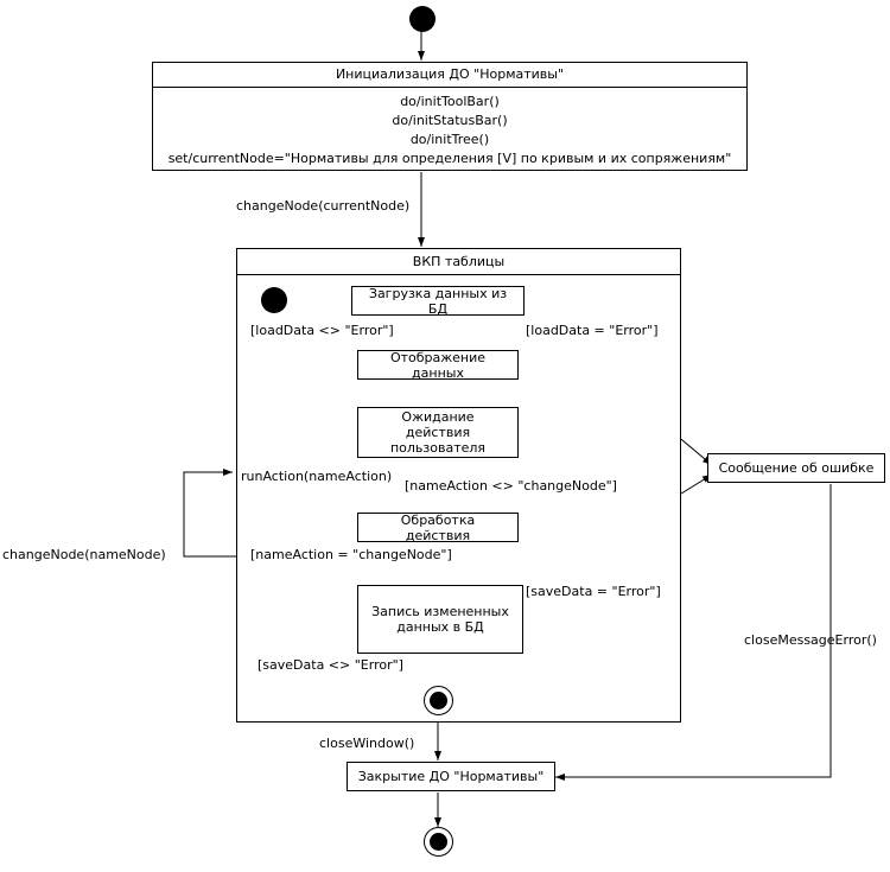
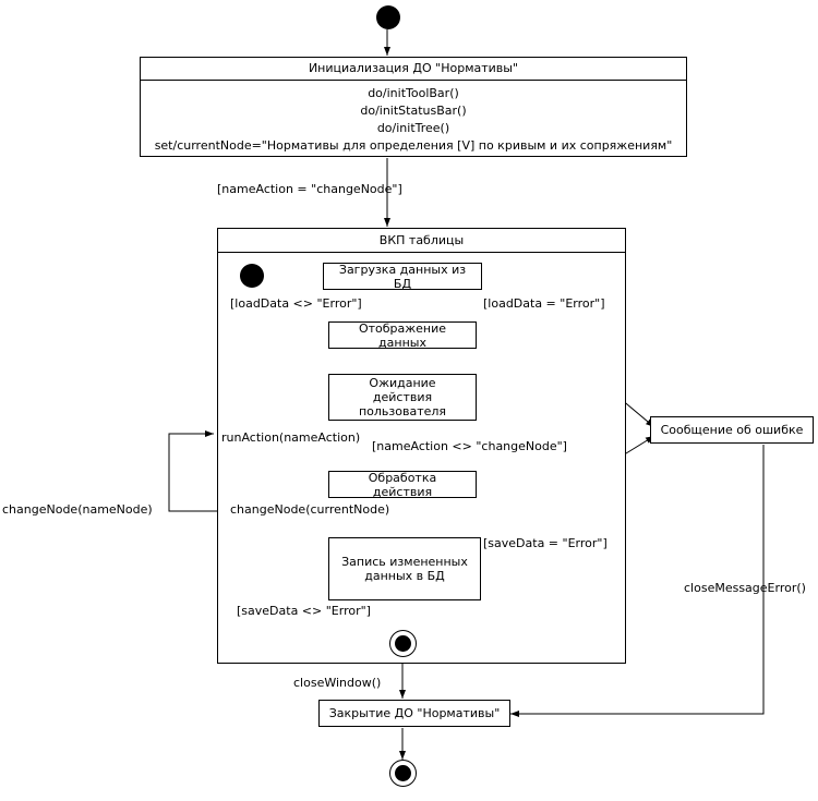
  Инициализация ДО "Нормативы"
  do/initToolBar()
  do/initStatusBar()
  do/initTree()
  set/currentNode="Нормативы для определения [V] по кривым и их сопряжениям"
- changeNode(currentNode)
+ [nameAction = "changeNode"]
  ВКП таблицы
  Загрузка данных из БД
  Отображение данных
  Ожидание действия
  пользователя
  Обработка действия
  Запись измененных
  данных в БД
  Сообщение об ошибке
  Закрытие ДО "Нормативы"
  [loadData <> "Error"]
  [loadData = "Error"]
  runAction(nameAction)
  [nameAction <> "changeNode"]
- [nameAction = "changeNode"]
+ changeNode(currentNode)
  changeNode(nameNode)
  [saveData = "Error"]
  [saveData <> "Error"]
  closeWindow()
  closeMessageError()
